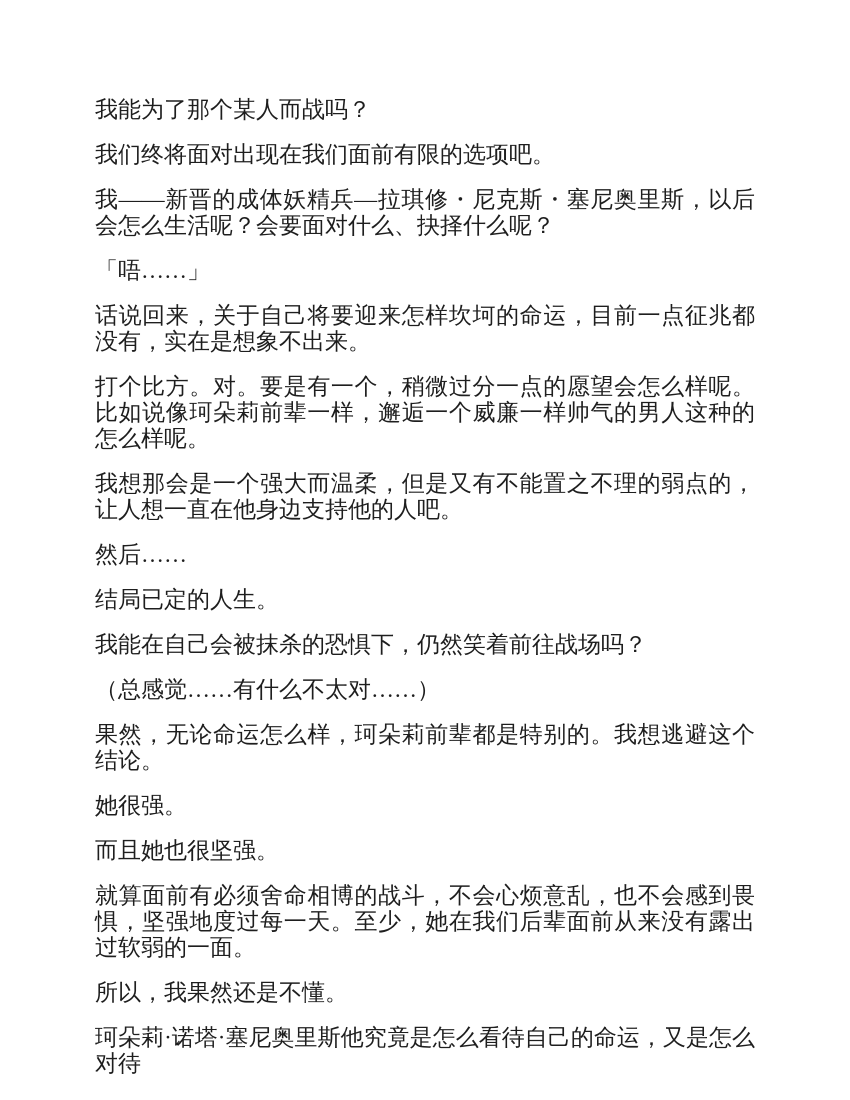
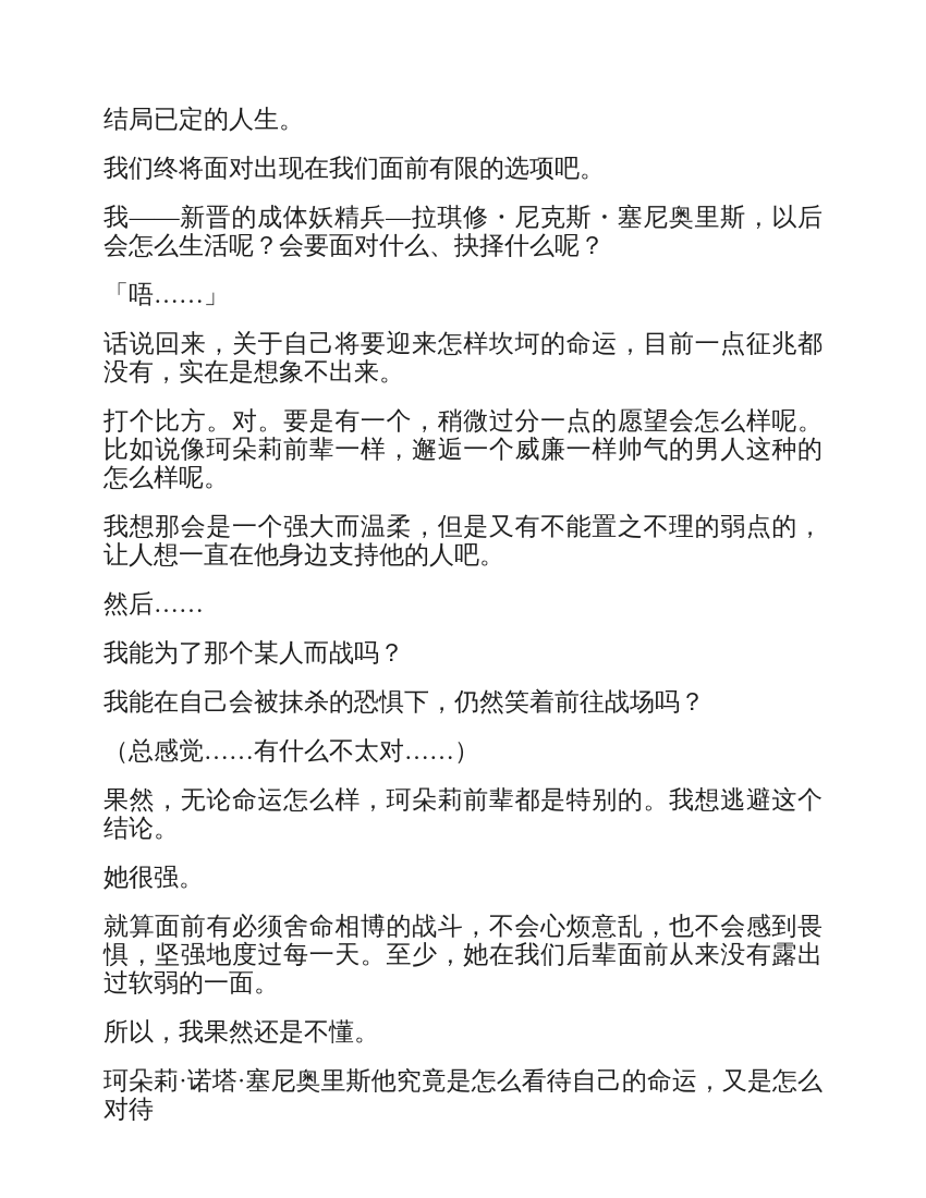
- 我能为了那个某人而战吗？
+ 结局已定的人生。
  我们终将面对出现在我们面前有限的选项吧。
  我——新晋的成体妖精兵—拉琪修・尼克斯・塞尼奥里斯，以后会怎么生活呢？会要面对什么、抉择什么呢？
  「唔……」
  话说回来，关于自己将要迎来怎样坎坷的命运，目前一点征兆都没有，实在是想象不出来。
  打个比方。对。要是有一个，稍微过分一点的愿望会怎么样呢。比如说像珂朵莉前辈一样，邂逅一个威廉一样帅气的男人这种的怎么样呢。
  我想那会是一个强大而温柔，但是又有不能置之不理的弱点的，让人想一直在他身边支持他的人吧。
  然后……
- 结局已定的人生。
+ 我能为了那个某人而战吗？
  我能在自己会被抹杀的恐惧下，仍然笑着前往战场吗？
  （总感觉……有什么不太对……）
  果然，无论命运怎么样，珂朵莉前辈都是特别的。我想逃避这个结论。
  她很强。
- 而且她也很坚强。
  就算面前有必须舍命相博的战斗，不会心烦意乱，也不会感到畏惧，坚强地度过每一天。至少，她在我们后辈面前从来没有露出过软弱的一面。
  所以，我果然还是不懂。
  珂朵莉·诺塔·塞尼奥里斯他究竟是怎么看待自己的命运，又是怎么对待
